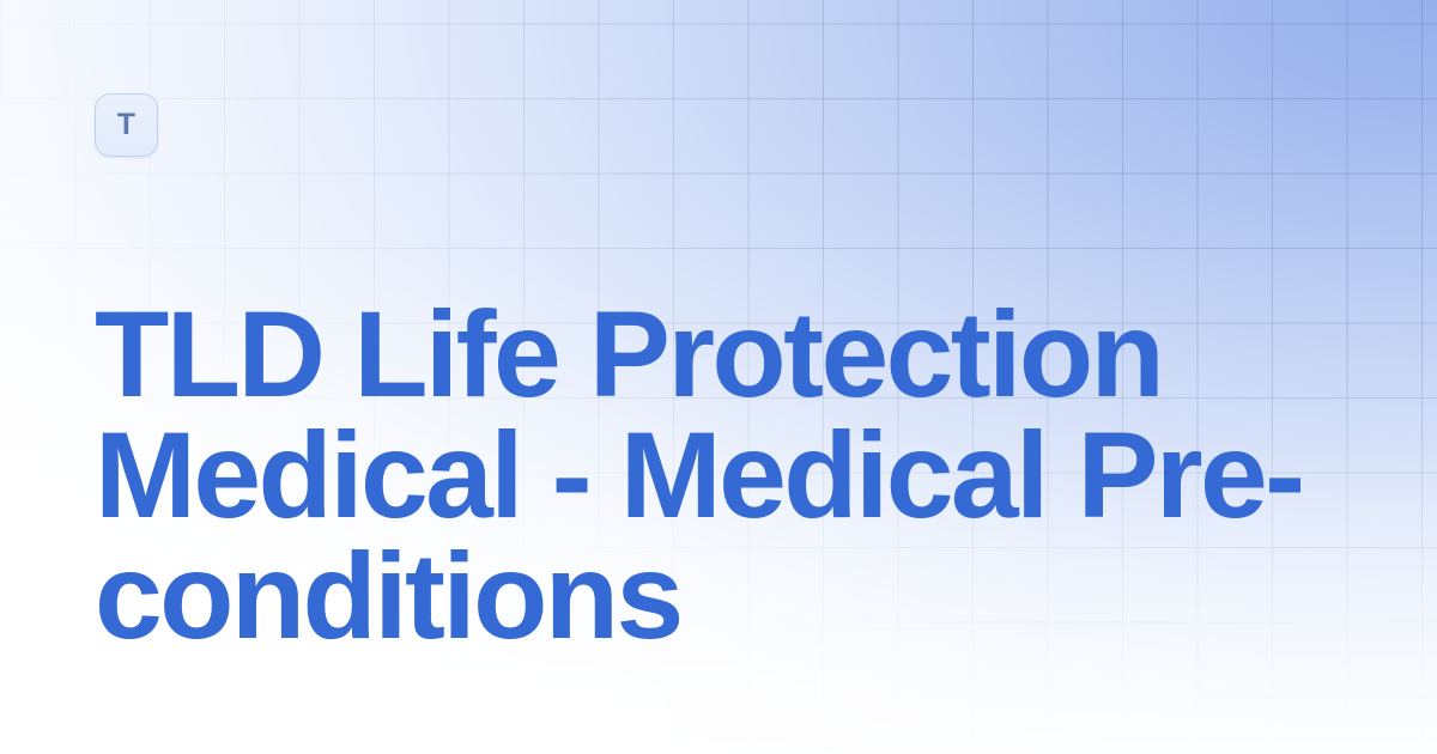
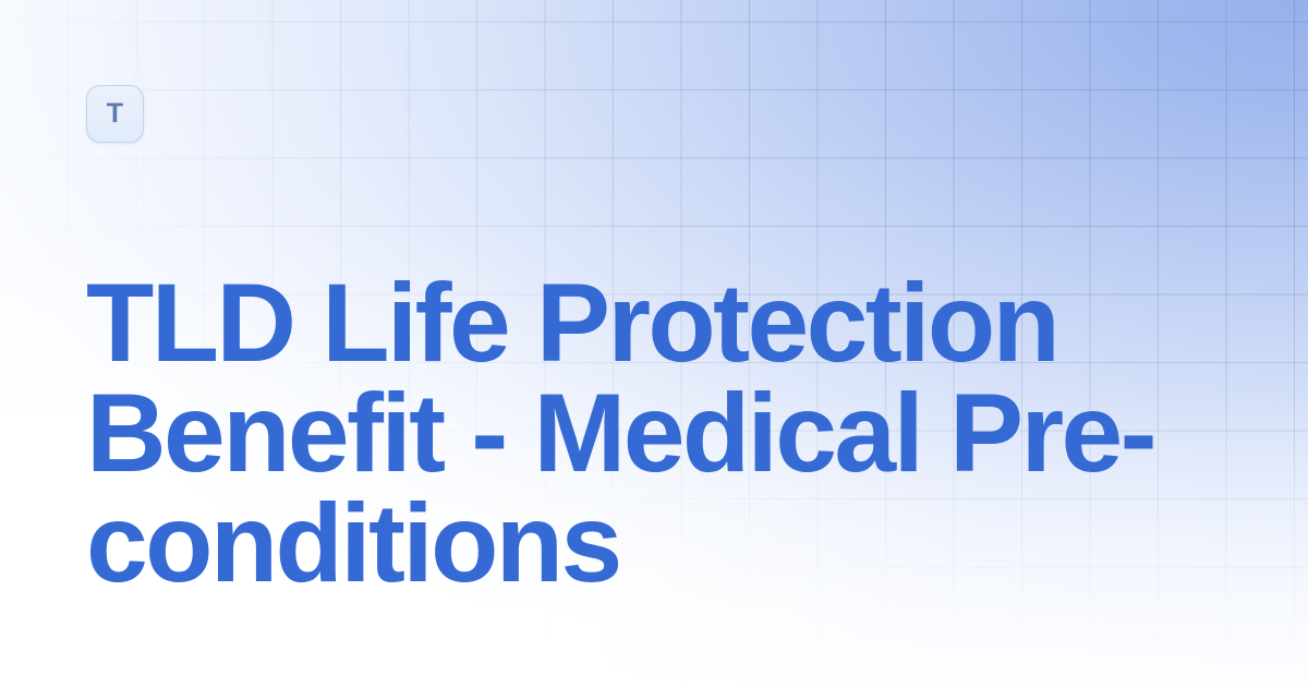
  T
- TLD Life Protection Medical - Medical Pre-conditions
+ TLD Life Protection Benefit - Medical Pre-conditions
